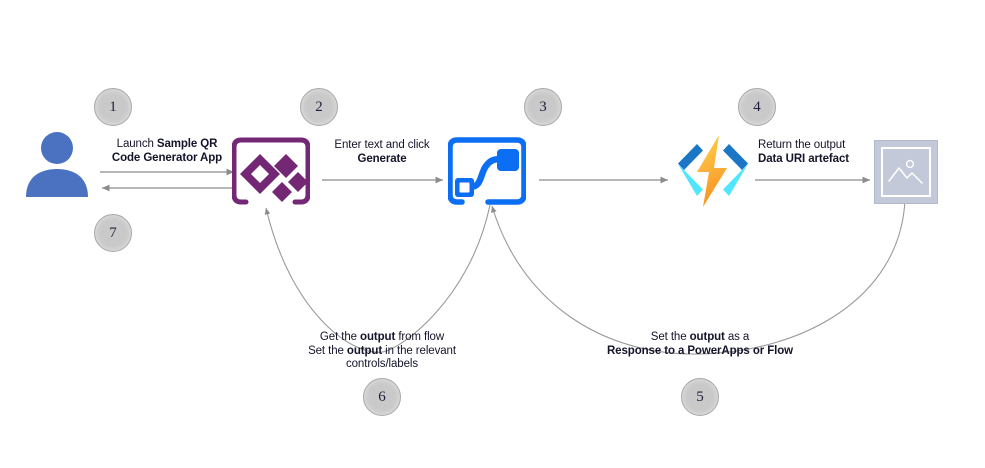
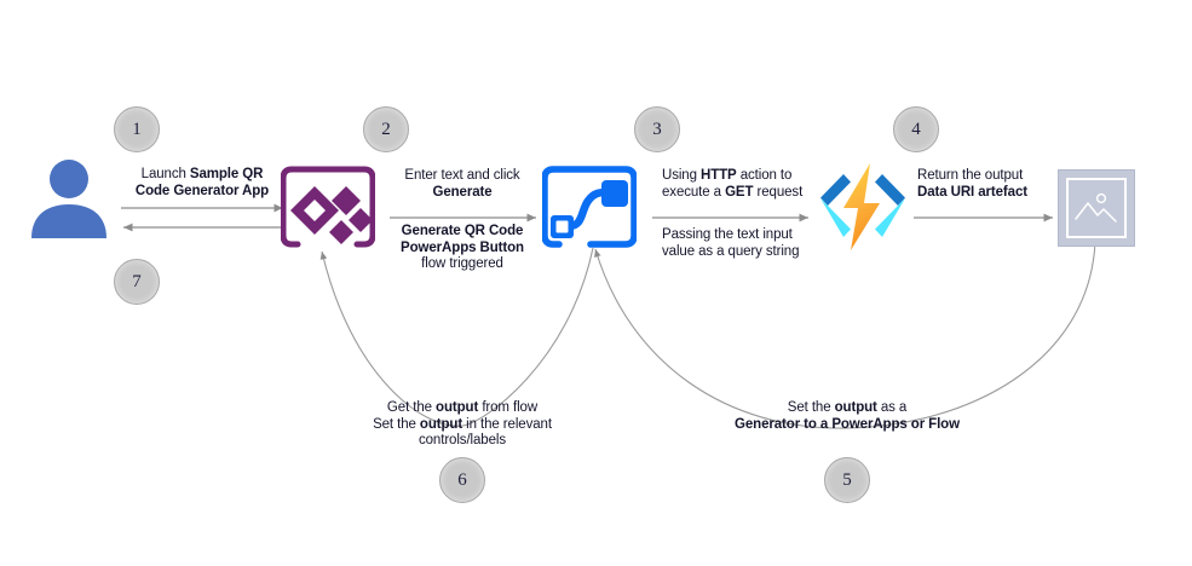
  1
  2
  3
  4
  5
  6
  7
  Launch Sample QR
  Code Generator App
  Enter text and click
  Generate
+ Generate QR Code
+ PowerApps Button
+ flow triggered
+ Using HTTP action to
+ execute a GET request
+ Passing the text input
+ value as a query string
  Return the output
  Data URI artefact
  Get the output from flow
  Set the output in the relevant
  controls/labels
  Set the output as a
- Response to a PowerApps or Flow
+ Generator to a PowerApps or Flow
